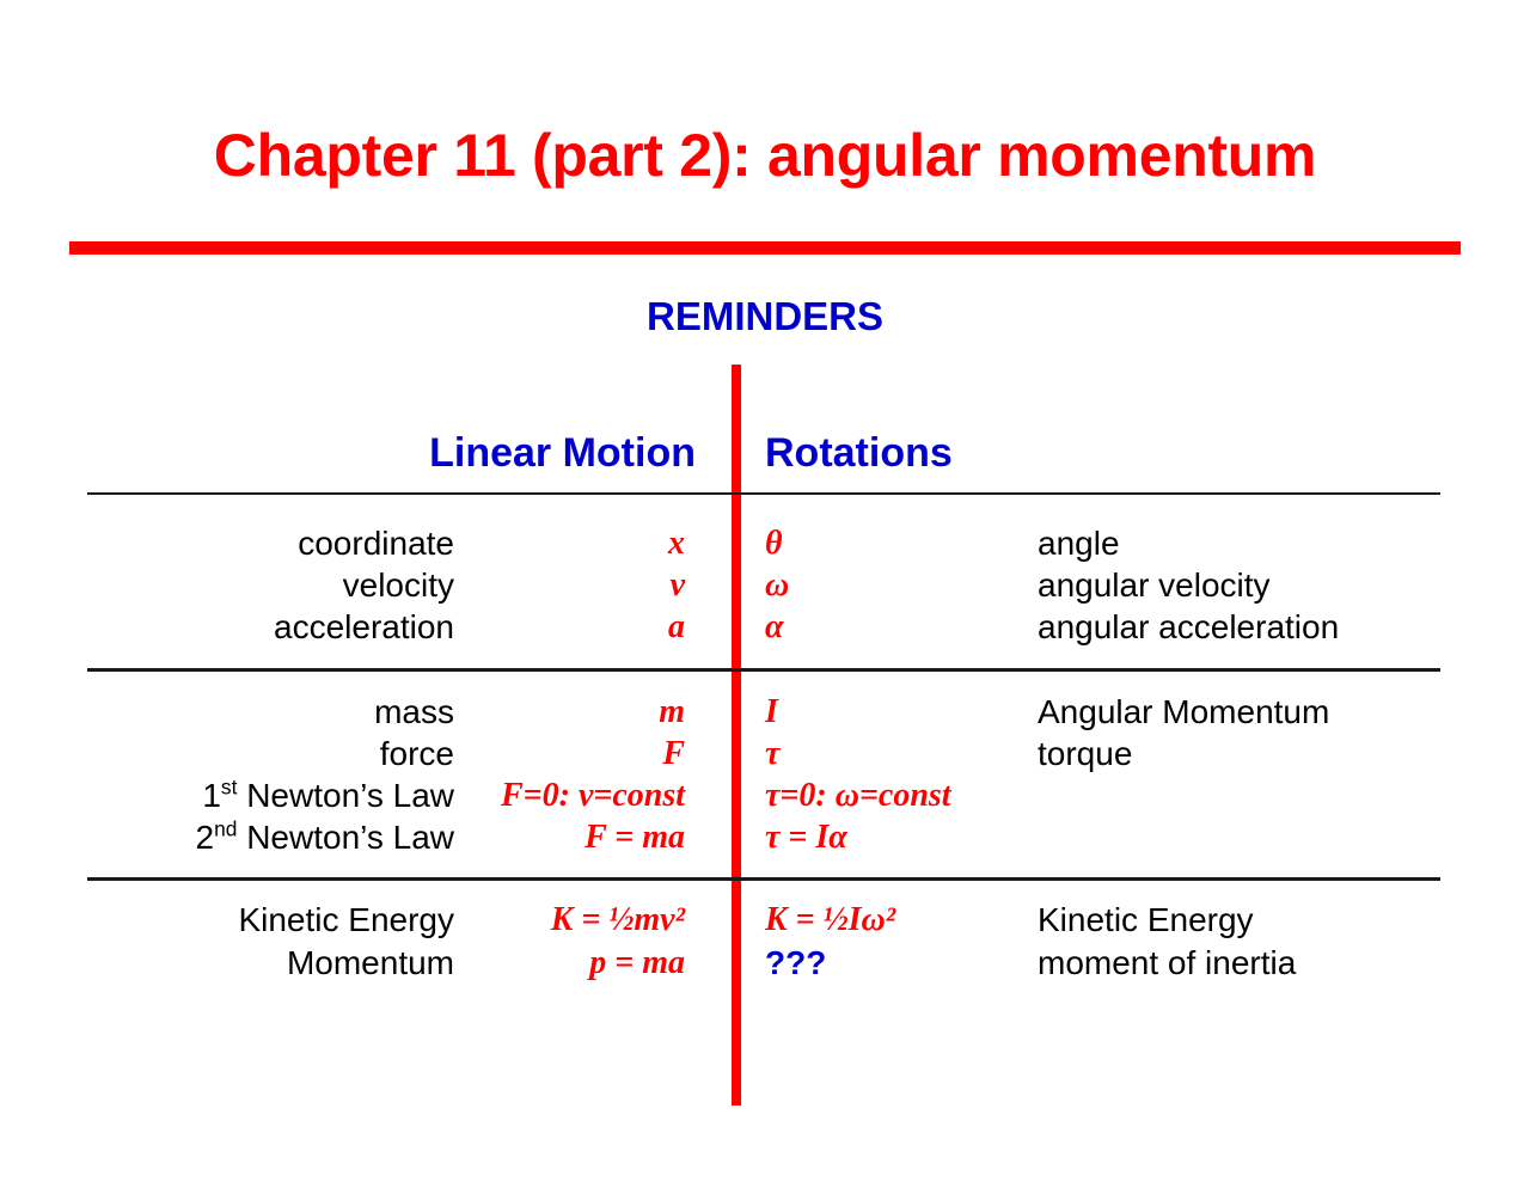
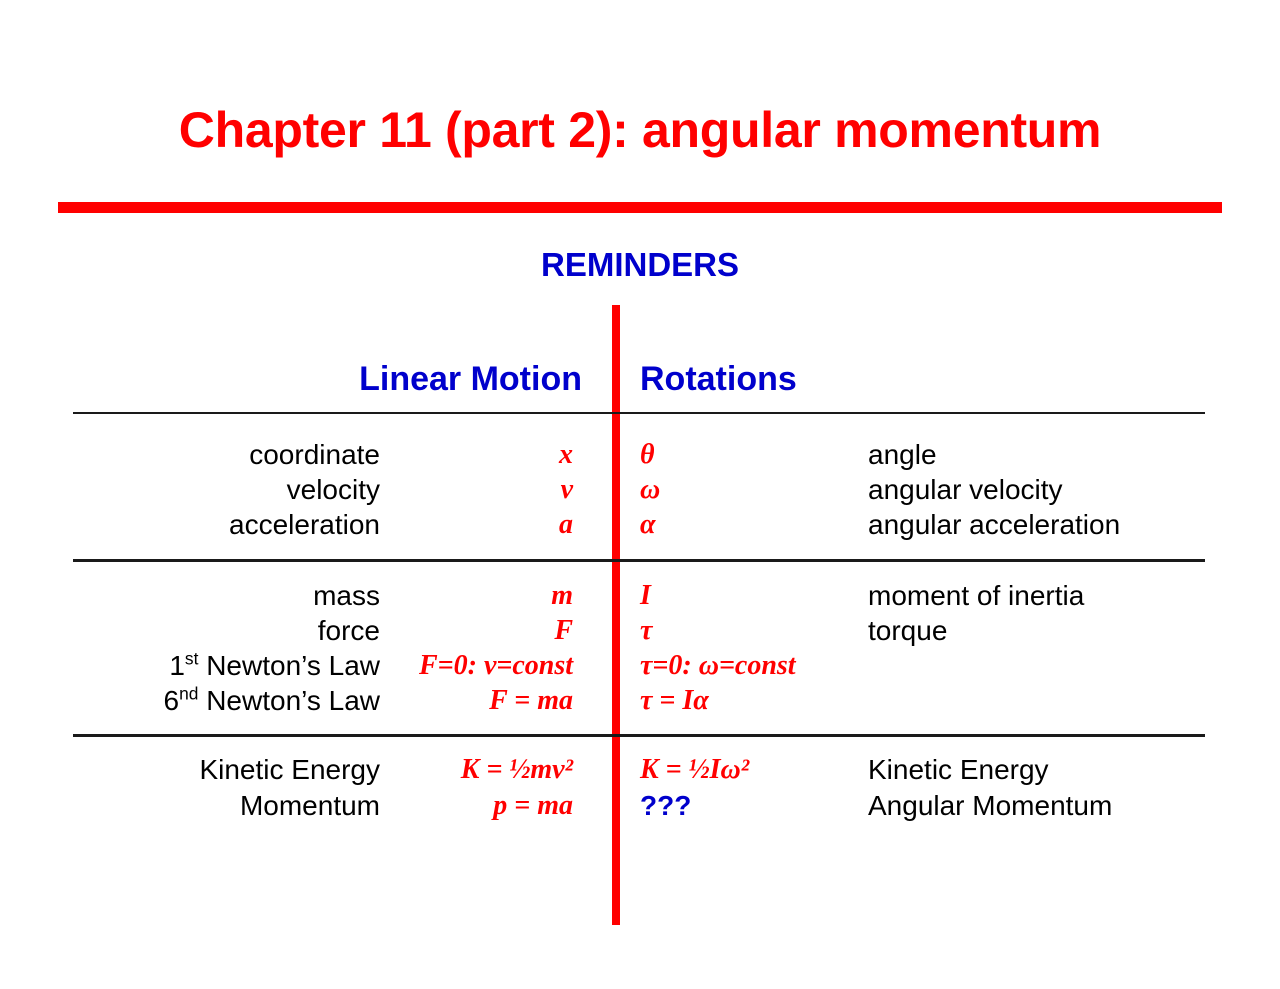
  Chapter 11 (part 2): angular momentum
  REMINDERS
  Linear Motion
  Rotations
  coordinate
  x
  θ
  angle
  velocity
  v
  ω
  angular velocity
  acceleration
  a
  α
  angular acceleration
  mass
  m
  I
- Angular Momentum
+ moment of inertia
  force
  F
  τ
  torque
  1st Newton’s Law
  F=0: v=const
  τ=0: ω=const
- 2nd Newton’s Law
+ 6nd Newton’s Law
  F = ma
  τ = Iα
  Kinetic Energy
  K = ½mv²
  K = ½Iω²
  Kinetic Energy
  Momentum
  p = ma
  ???
- moment of inertia
+ Angular Momentum
